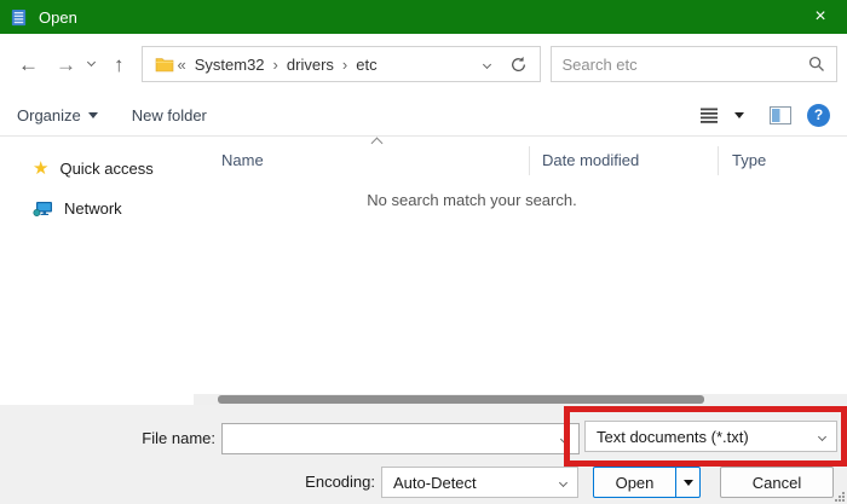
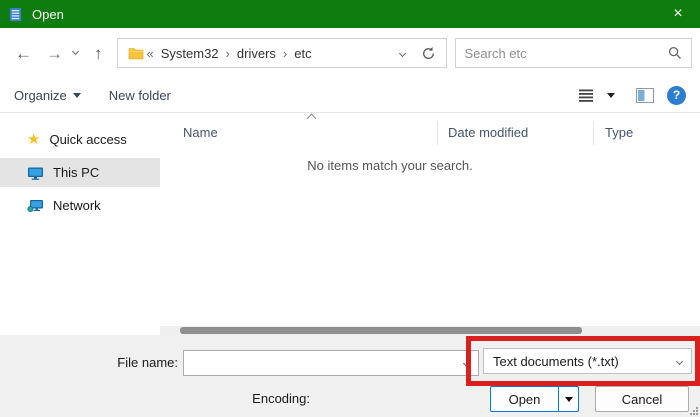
  Open
  ×
  ←
  →
  ↑
  «
  System32
  ›
  drivers
  ›
  etc
  Search etc
  Organize
  New folder
  ?
  ★
  Quick access
+ This PC
  Network
  Name
  Date modified
  Type
- No search match your search.
+ No items match your search.
  File name:
  Text documents (*.txt)
  Encoding:
- Auto-Detect
  Open
  Cancel
